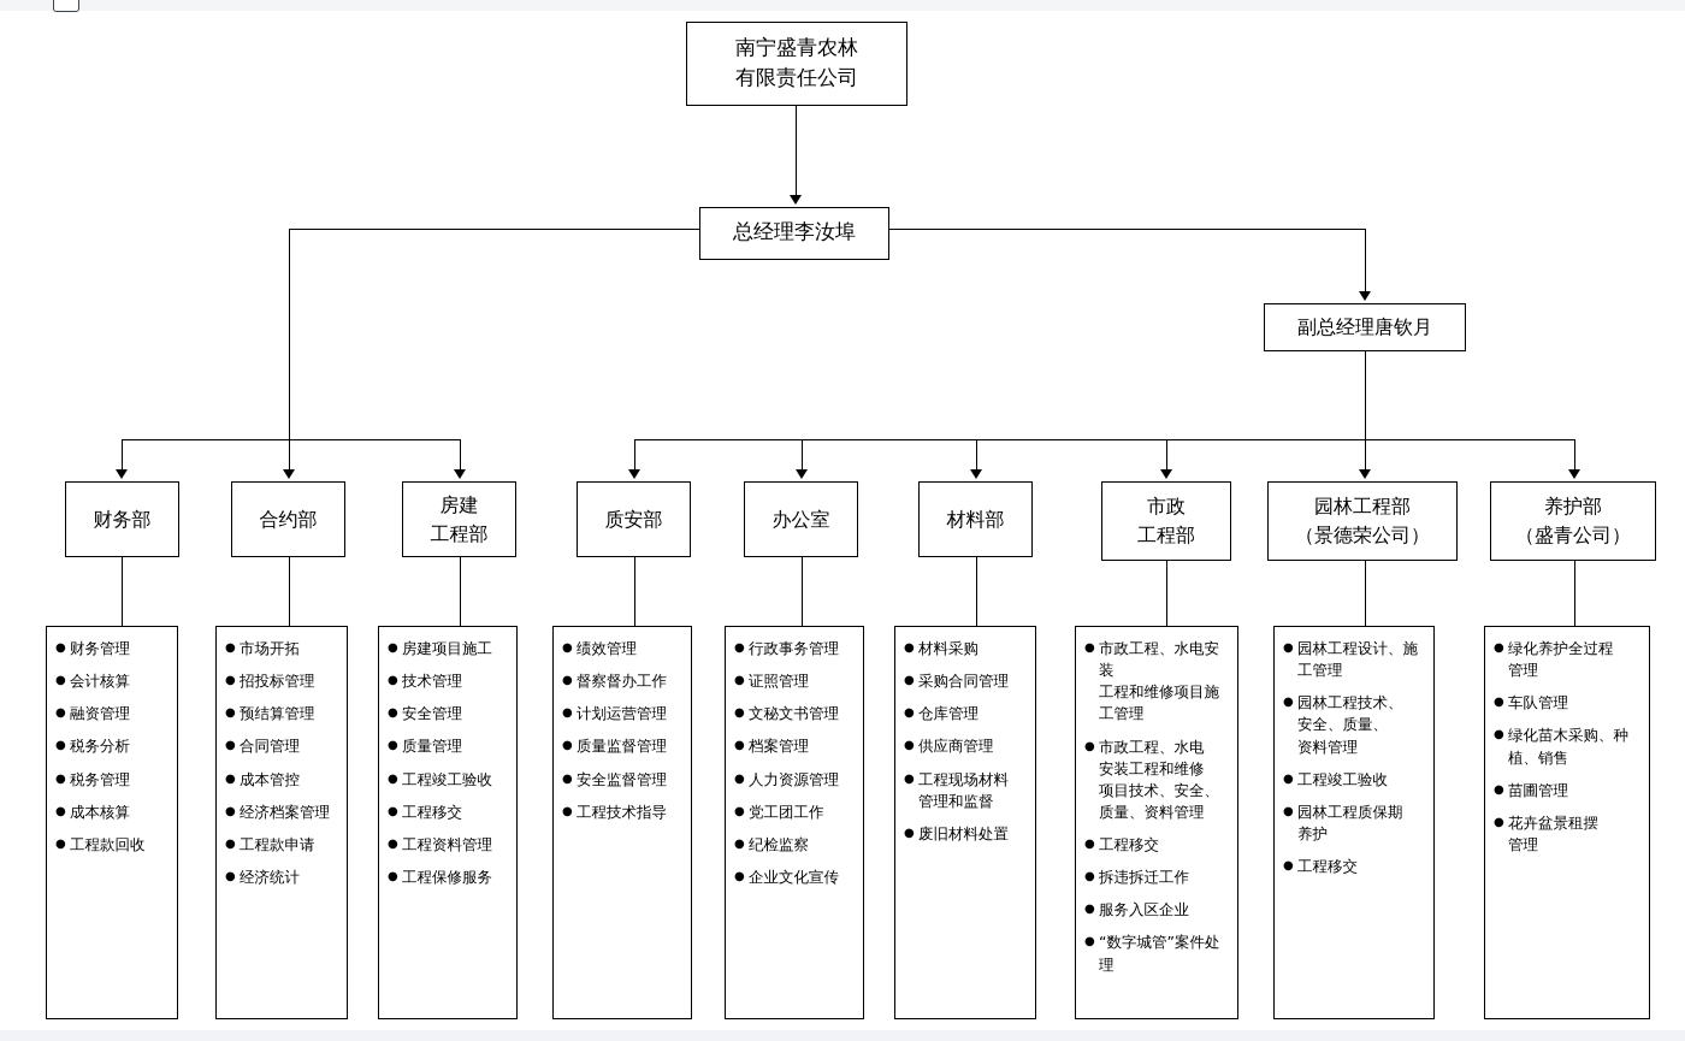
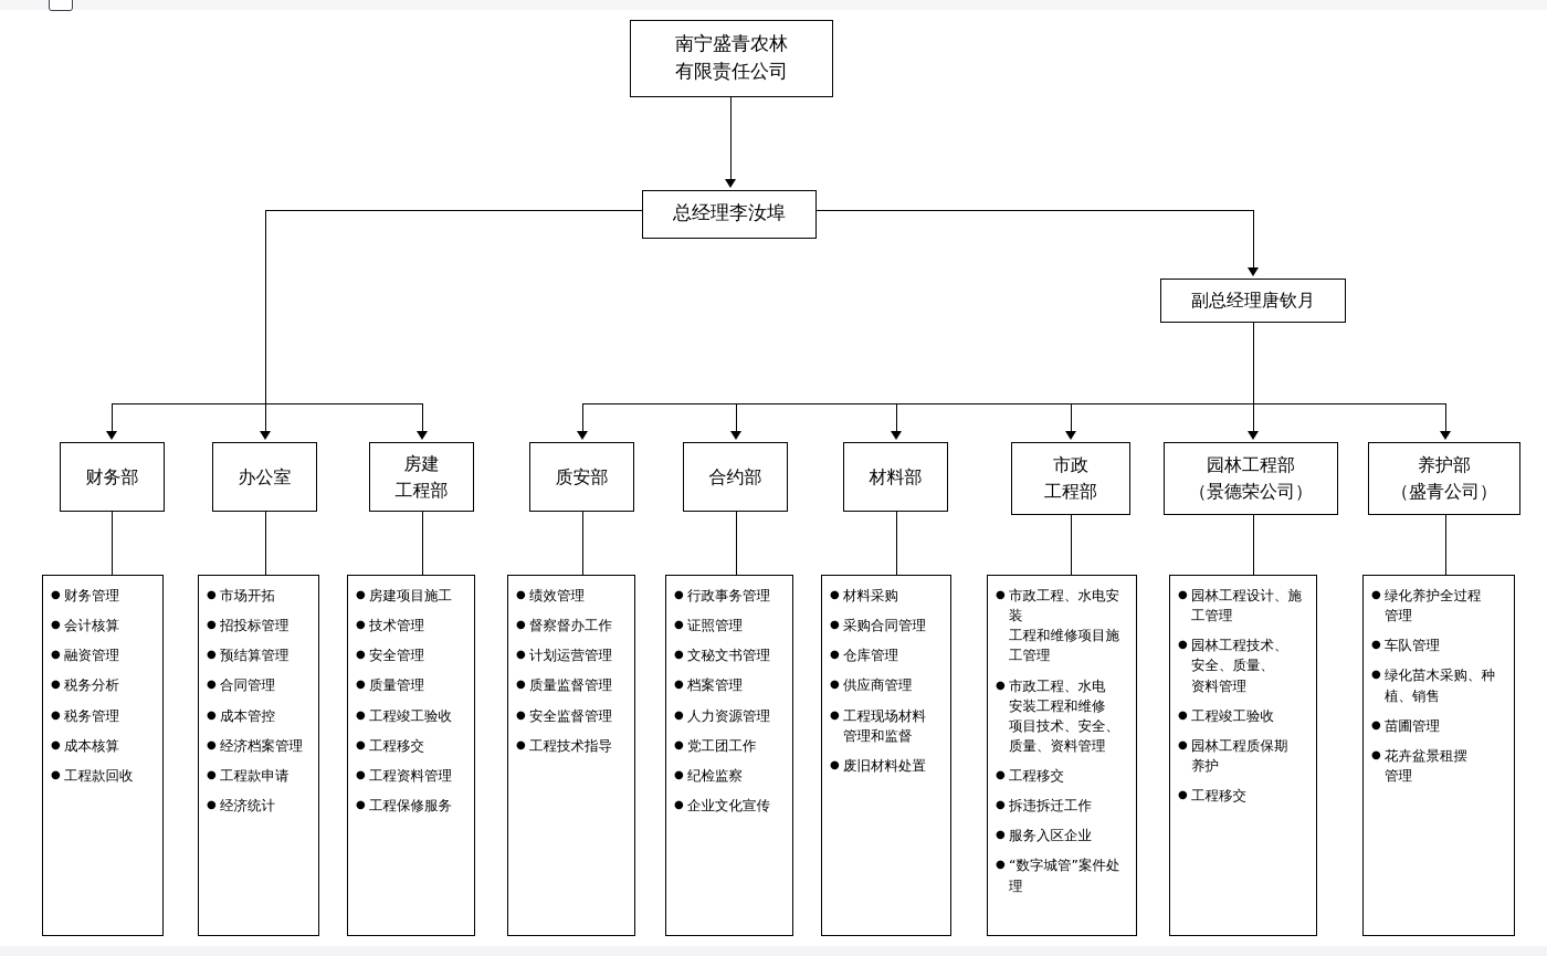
  南宁盛青农林
  有限责任公司
  总经理李汝埠
  副总经理唐钦月
  财务部
- 合约部
+ 办公室
  房建
  工程部
  质安部
- 办公室
+ 合约部
  材料部
  市政
  工程部
  园林工程部
  （景德荣公司）
  养护部
  （盛青公司）
  财务管理
  会计核算
  融资管理
  税务分析
  税务管理
  成本核算
  工程款回收
  市场开拓
  招投标管理
  预结算管理
  合同管理
  成本管控
  经济档案管理
  工程款申请
  经济统计
  房建项目施工
  技术管理
  安全管理
  质量管理
  工程竣工验收
  工程移交
  工程资料管理
  工程保修服务
  绩效管理
  督察督办工作
  计划运营管理
  质量监督管理
  安全监督管理
  工程技术指导
  行政事务管理
  证照管理
  文秘文书管理
  档案管理
  人力资源管理
  党工团工作
  纪检监察
  企业文化宣传
  材料采购
  采购合同管理
  仓库管理
  供应商管理
  工程现场材料
  管理和监督
  废旧材料处置
  市政工程、水电安装
  工程和维修项目施
  工管理
  市政工程、水电
  安装工程和维修
  项目技术、安全、
  质量、资料管理
  工程移交
  拆违拆迁工作
  服务入区企业
  “数字城管”案件处
  理
  园林工程设计、施
  工管理
  园林工程技术、
  安全、质量、
  资料管理
  工程竣工验收
  园林工程质保期
  养护
  工程移交
  绿化养护全过程
  管理
  车队管理
  绿化苗木采购、种
  植、销售
  苗圃管理
  花卉盆景租摆
  管理
